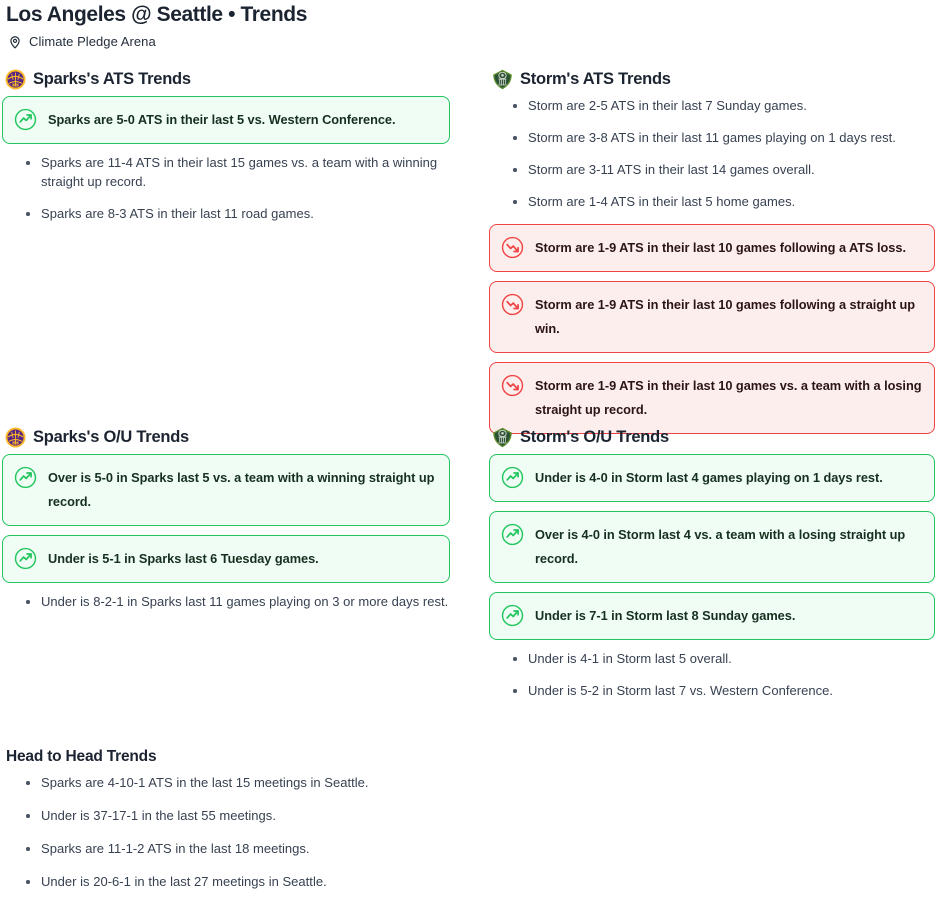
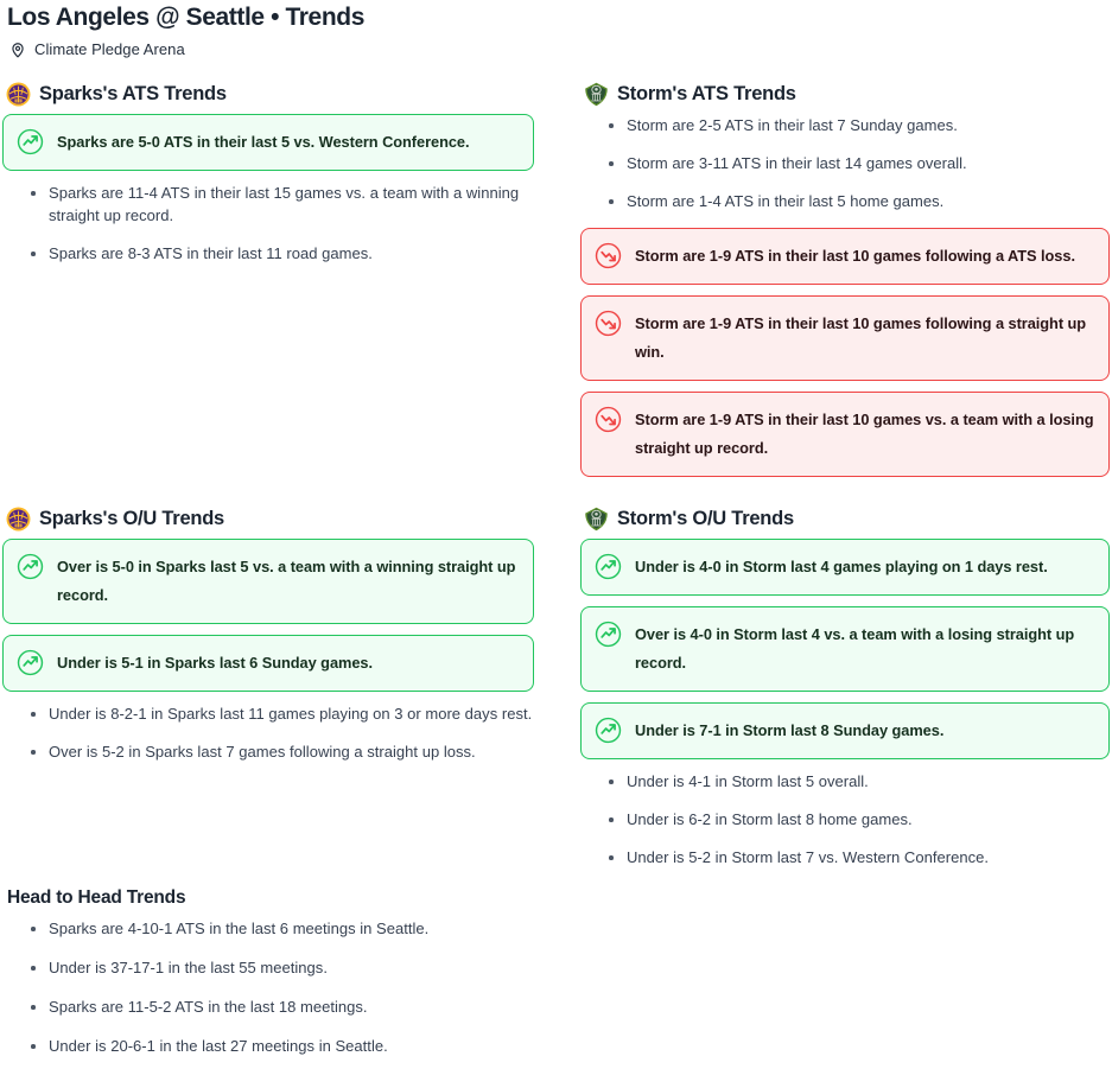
  Los Angeles @ Seattle • Trends
  Climate Pledge Arena
  Sparks's ATS Trends
  Sparks are 5-0 ATS in their last 5 vs. Western Conference.
  Sparks are 11-4 ATS in their last 15 games vs. a team with a winning straight up record.
  Sparks are 8-3 ATS in their last 11 road games.
  Sparks's O/U Trends
  Over is 5-0 in Sparks last 5 vs. a team with a winning straight up record.
- Under is 5-1 in Sparks last 6 Tuesday games.
+ Under is 5-1 in Sparks last 6 Sunday games.
  Under is 8-2-1 in Sparks last 11 games playing on 3 or more days rest.
+ Over is 5-2 in Sparks last 7 games following a straight up loss.
  Storm's ATS Trends
  Storm are 2-5 ATS in their last 7 Sunday games.
- Storm are 3-8 ATS in their last 11 games playing on 1 days rest.
  Storm are 3-11 ATS in their last 14 games overall.
  Storm are 1-4 ATS in their last 5 home games.
  Storm are 1-9 ATS in their last 10 games following a ATS loss.
  Storm are 1-9 ATS in their last 10 games following a straight up win.
  Storm are 1-9 ATS in their last 10 games vs. a team with a losing straight up record.
  Storm's O/U Trends
  Under is 4-0 in Storm last 4 games playing on 1 days rest.
  Over is 4-0 in Storm last 4 vs. a team with a losing straight up record.
  Under is 7-1 in Storm last 8 Sunday games.
  Under is 4-1 in Storm last 5 overall.
+ Under is 6-2 in Storm last 8 home games.
  Under is 5-2 in Storm last 7 vs. Western Conference.
  Head to Head Trends
- Sparks are 4-10-1 ATS in the last 15 meetings in Seattle.
+ Sparks are 4-10-1 ATS in the last 6 meetings in Seattle.
  Under is 37-17-1 in the last 55 meetings.
- Sparks are 11-1-2 ATS in the last 18 meetings.
+ Sparks are 11-5-2 ATS in the last 18 meetings.
  Under is 20-6-1 in the last 27 meetings in Seattle.
